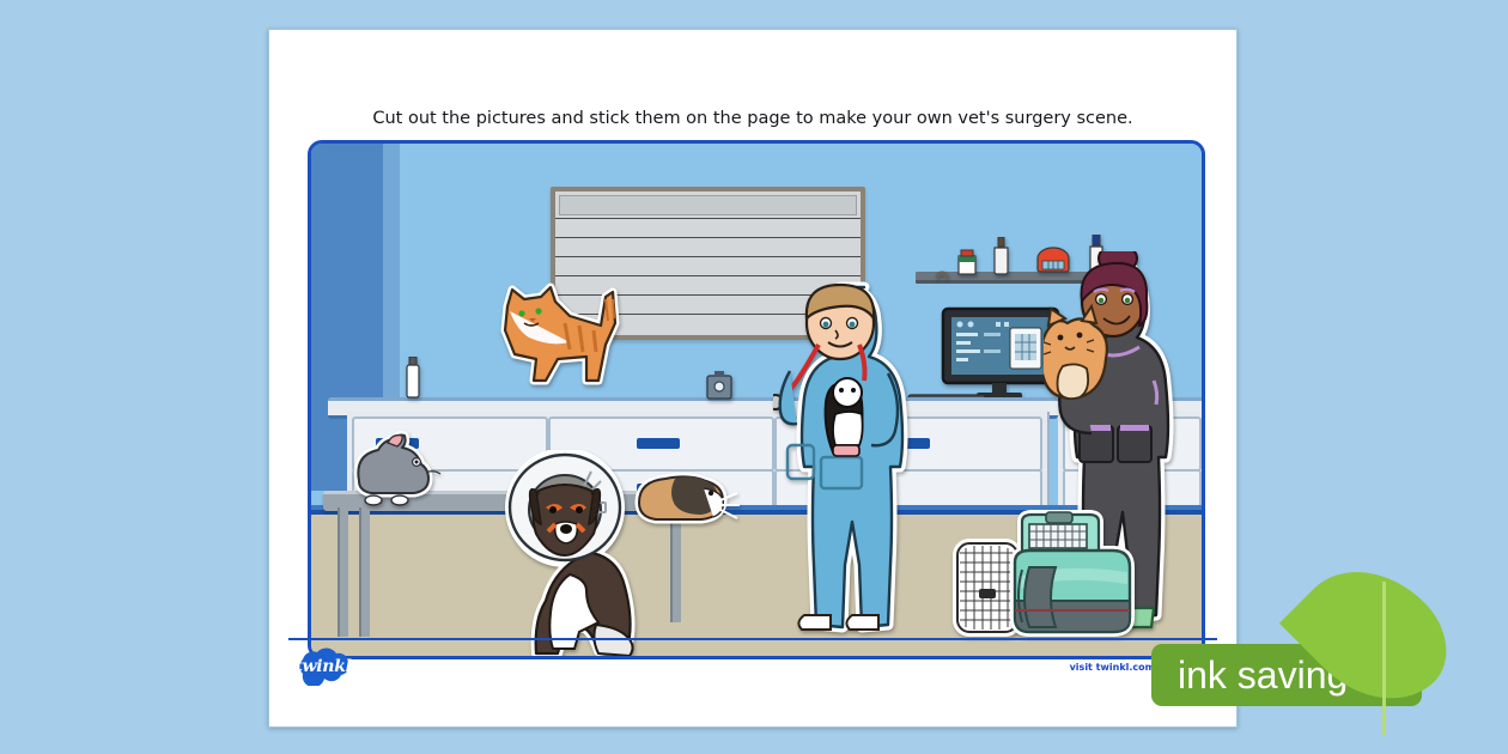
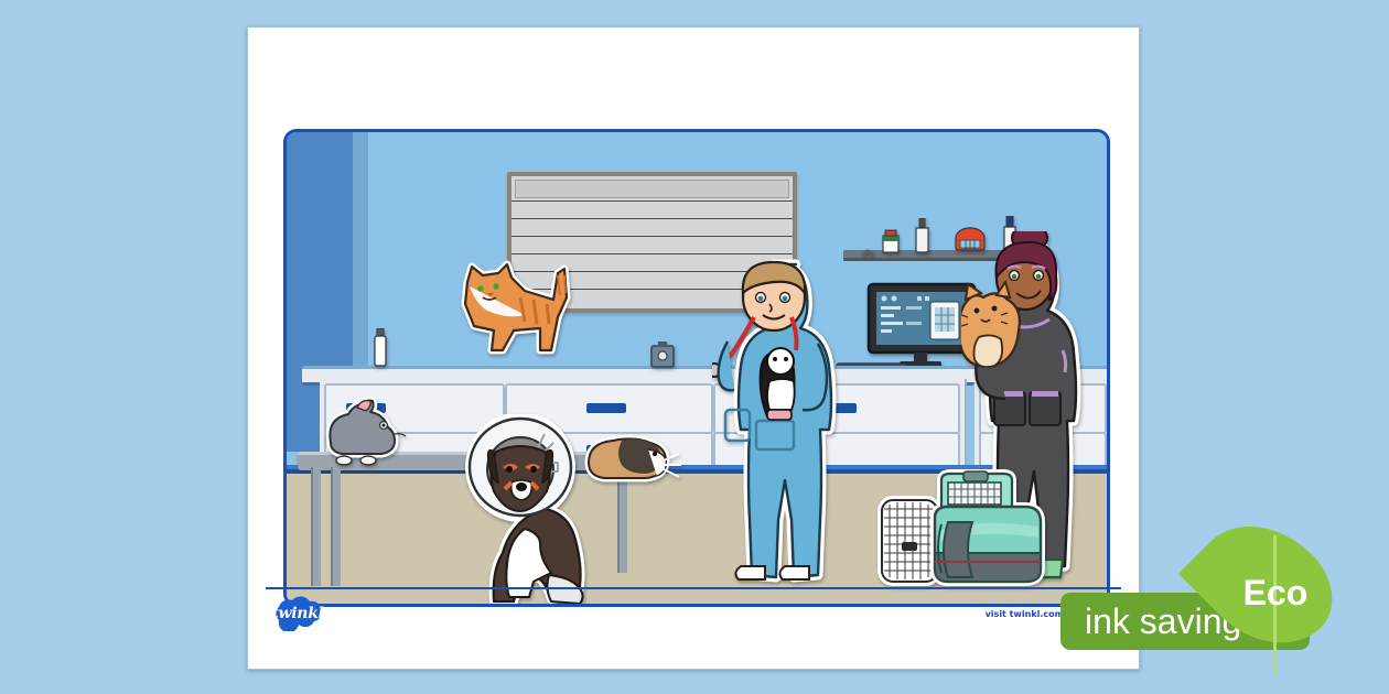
- Cut out the pictures and stick them on the page to make your own vet's surgery scene.
  twinkl
  visit twinkl.com
  ink savin
+ Eco
